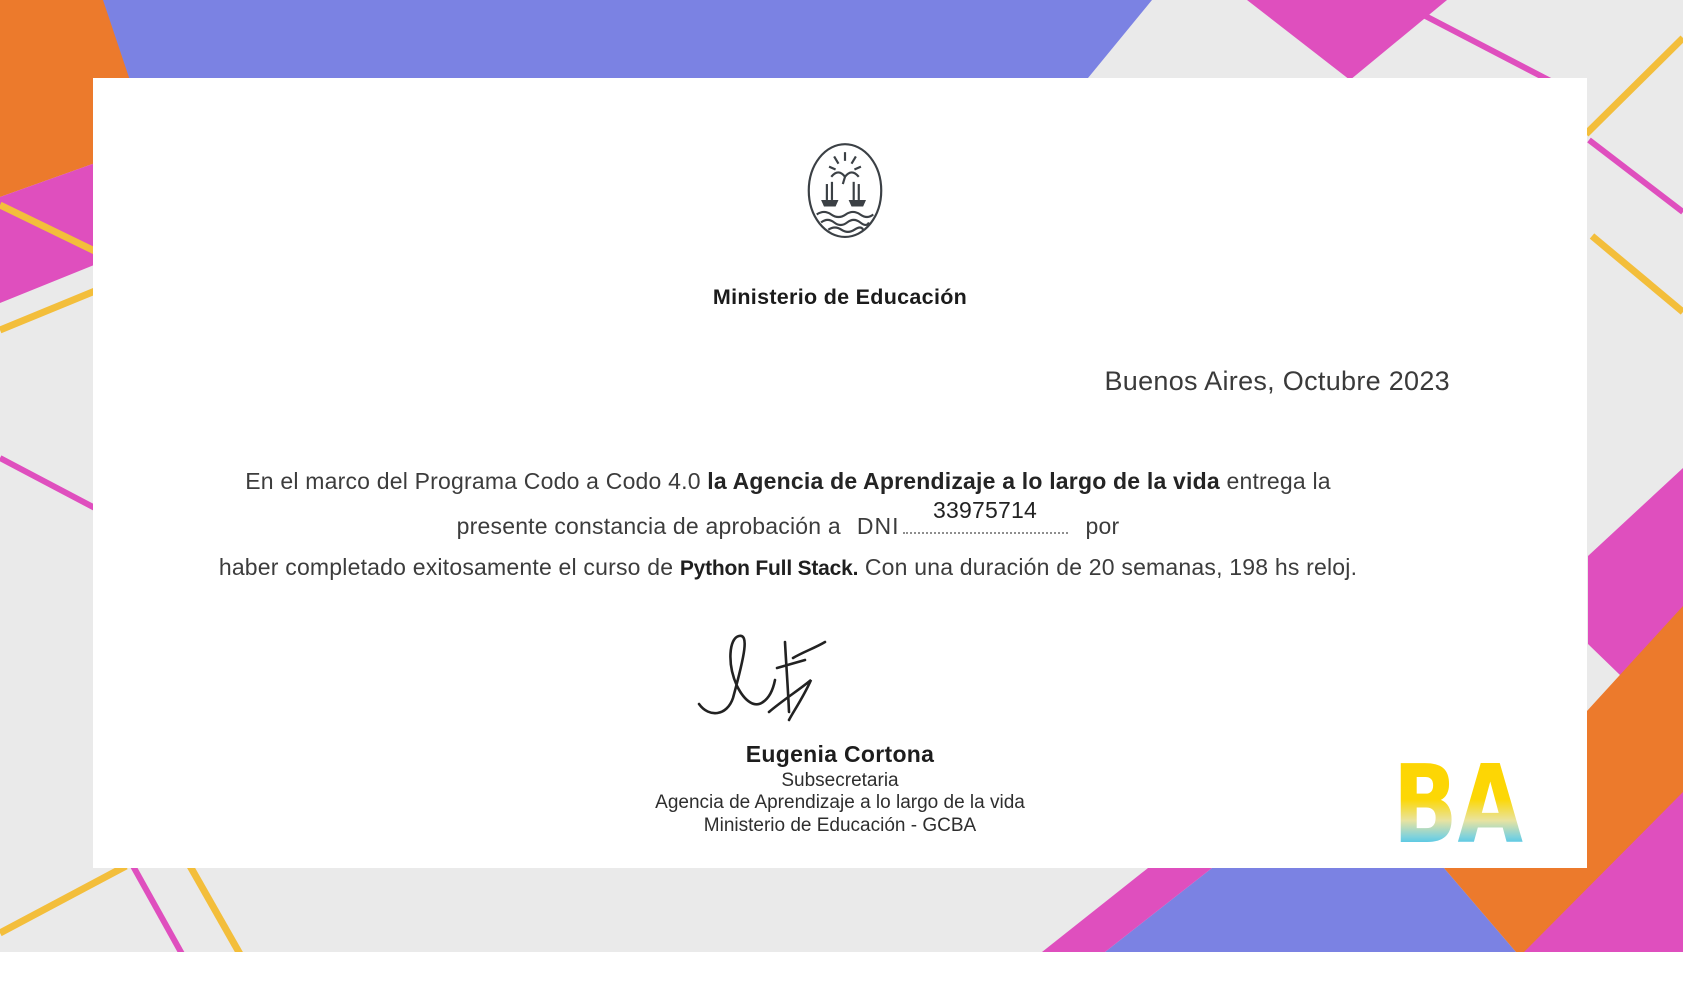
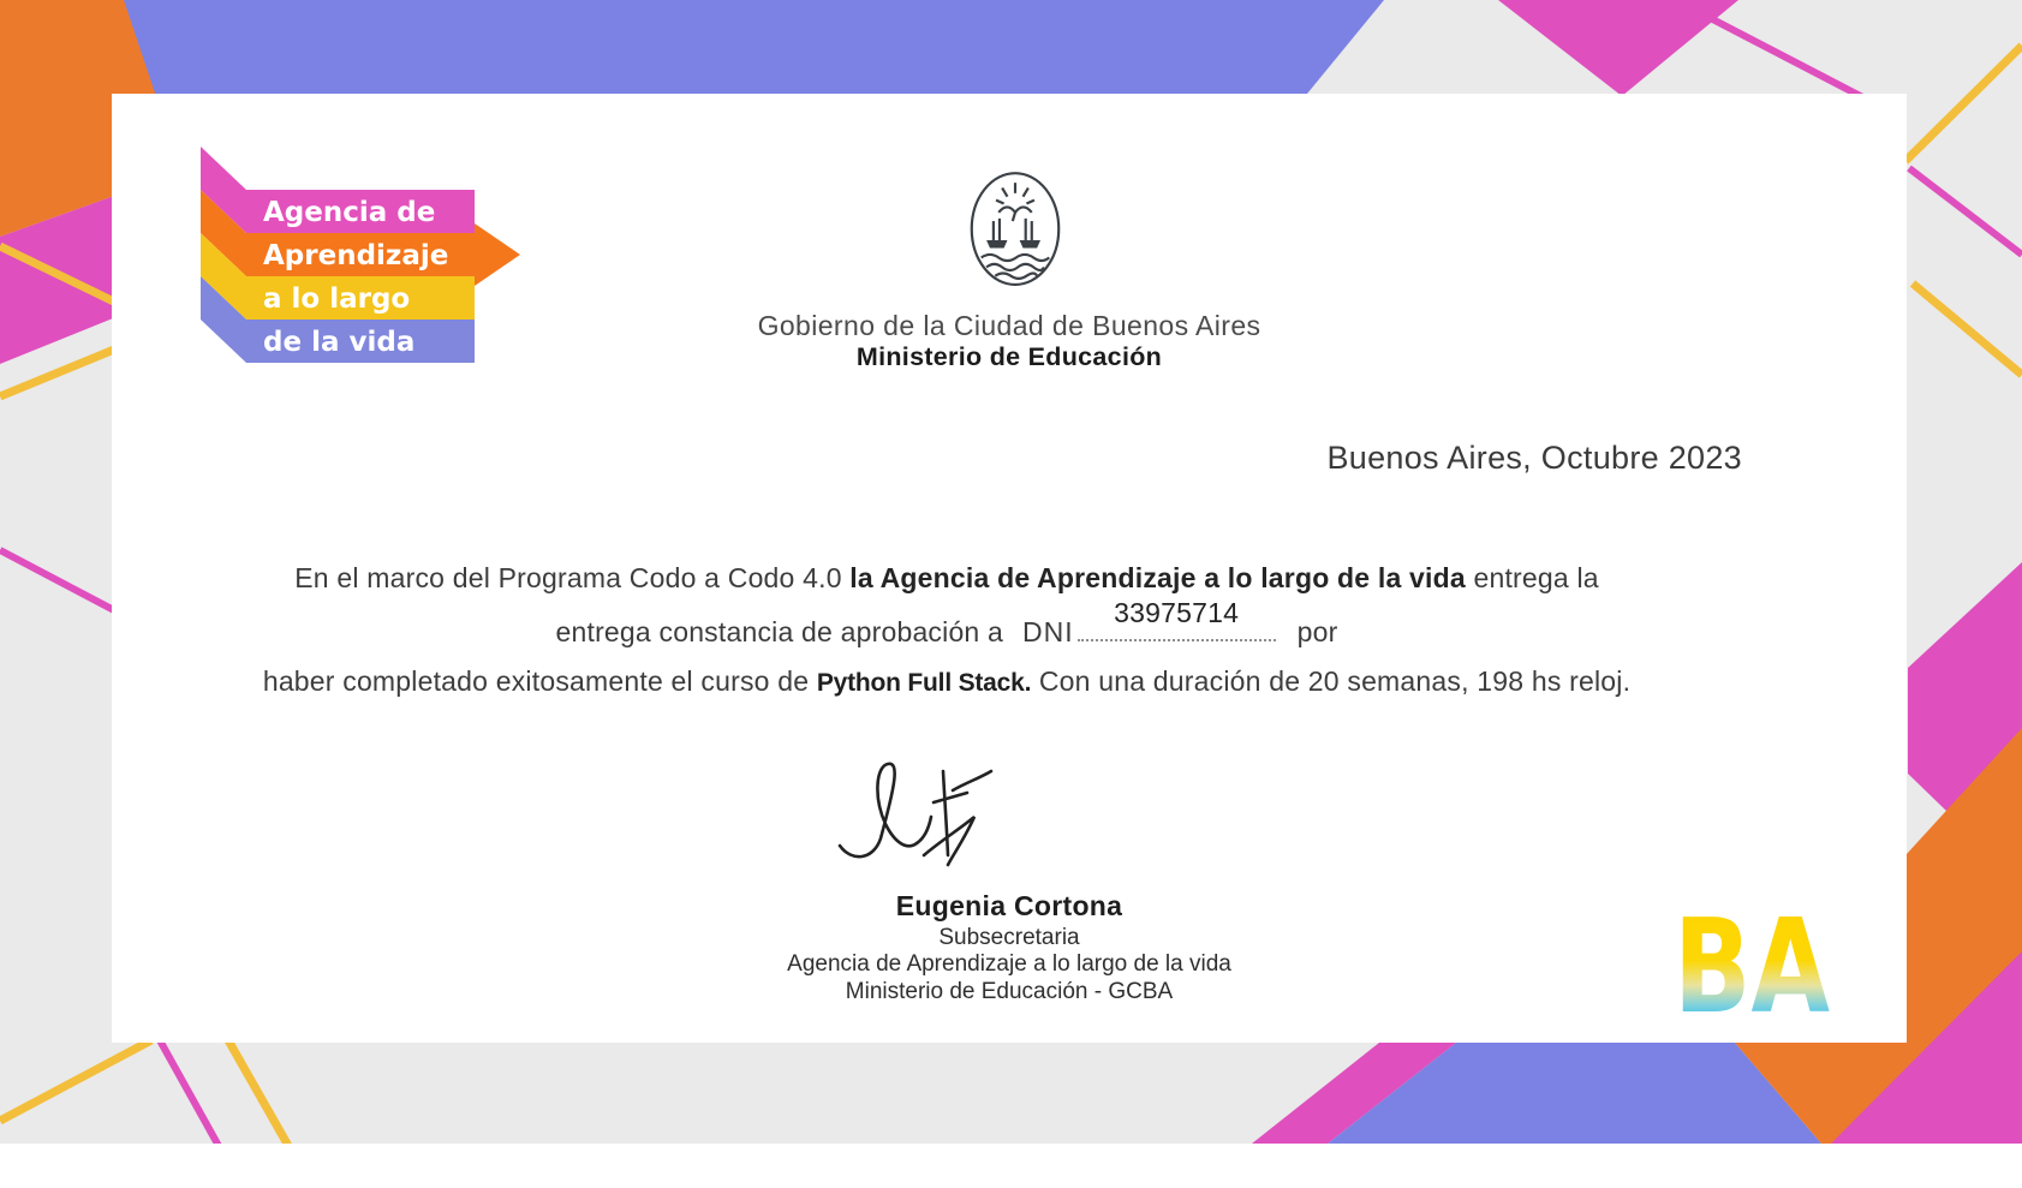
+ Agencia de
+ Aprendizaje
+ a lo largo
+ de la vida
+ Gobierno de la Ciudad de Buenos Aires
  Ministerio de Educación
  Buenos Aires, Octubre 2023
  En el marco del Programa Codo a Codo 4.0 la Agencia de Aprendizaje a lo largo de la vida entrega la
- presente constancia de aprobación a
+ entrega constancia de aprobación a
  DNI
  33975714
  por
  haber completado exitosamente el curso de Python Full Stack. Con una duración de 20 semanas, 198 hs reloj.
  Eugenia Cortona
  Subsecretaria
  Agencia de Aprendizaje a lo largo de la vida
  Ministerio de Educación - GCBA
  BA
